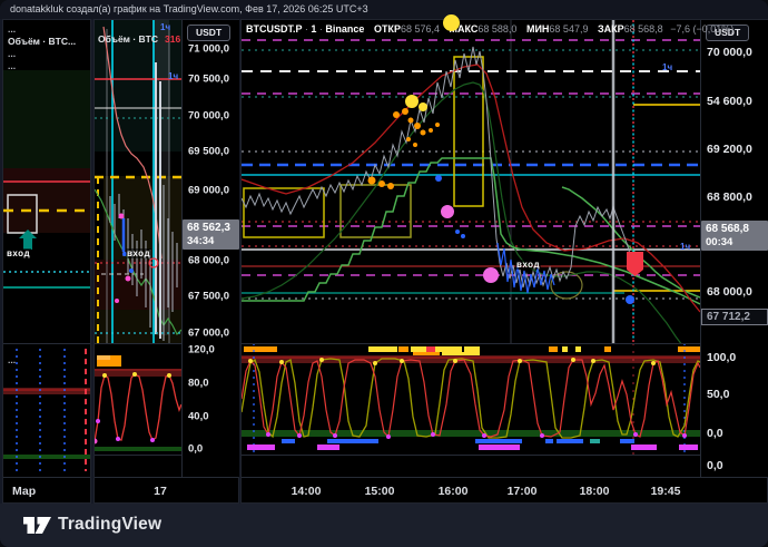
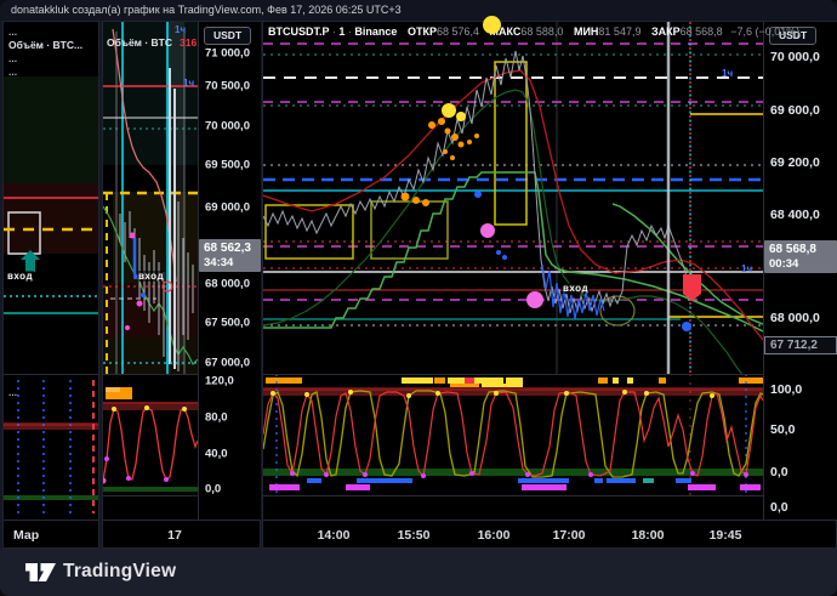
  donatakkluk создал(а) график на TradingView.com, Фев 17, 2026 06:25 UTC+3
  ...
  Объём · BTC...
  ...
  ...
  вход
  ...
  Мар
  Объём · BTC 316
  1ч
  1ч
  вход
  USDT
  71 000,0
  70 500,0
  70 000,0
  69 500,0
  69 000,0
  68 000,0
  67 500,0
  67 000,0
  68 562,3
  34:34
  120,0
  80,0
  40,0
  0,0
  17
- BTCUSDT.P · 1 · Binance ОТКР68 576,4 АКС68 588,0 МИН68 547,9 ЗАКР68 568,8 −7,6 (−0,01%)
+ BTCUSDT.P · 1 · Binance ОТКР68 576,4 АКС68 588,0 МИН81 547,9 ЗАКР68 568,8 −7,6 (−0,01%)
  1ч
  1ч
  вход
  USDT
  70 000,0
- 54 600,0
+ 69 600,0
  69 200,0
- 68 800,0
+ 68 400,0
  68 000,0
  68 568,8
  00:34
  67 712,2
  100,0
  50,0
  0,0
  0,0
  14:00
- 15:00
+ 15:50
  16:00
  17:00
  18:00
  19:45
  TradingView
